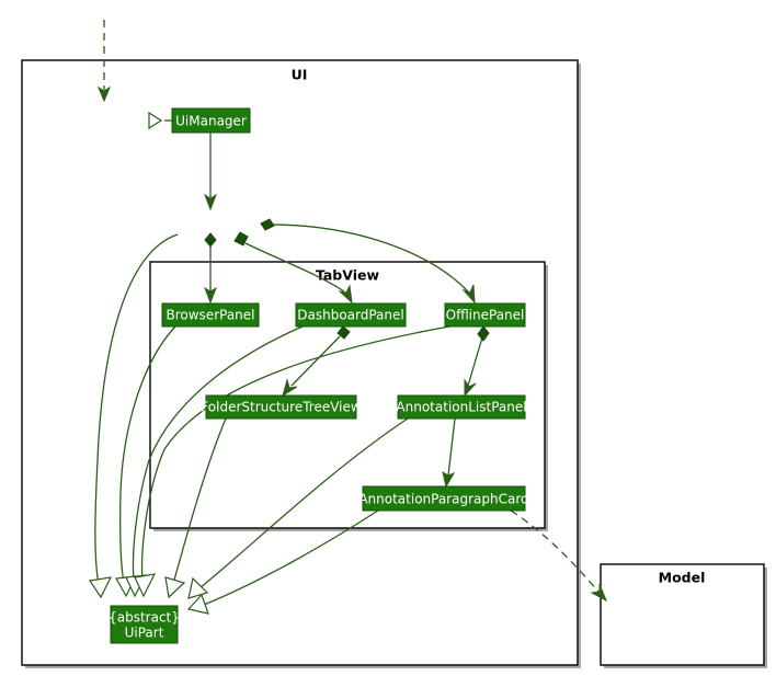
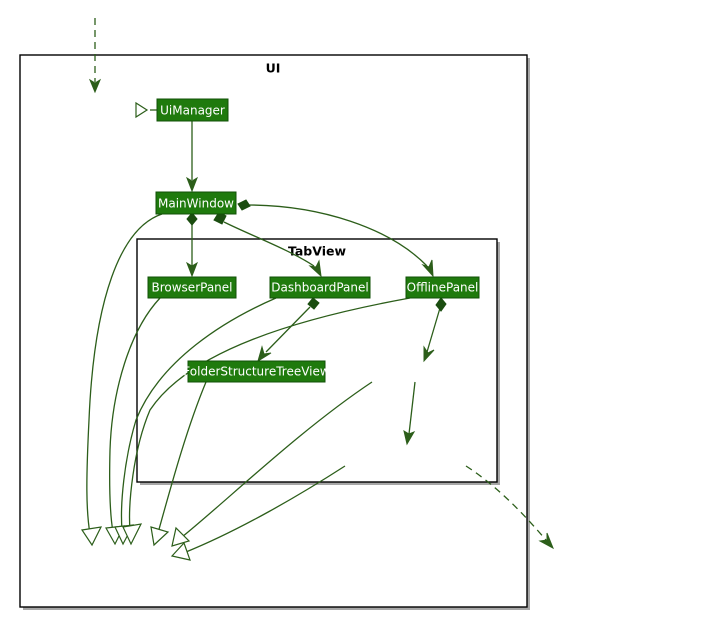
  UI
  TabView
- Model
  UiManager
+ MainWindow
  BrowserPanel
  DashboardPanel
  OfflinePanel
  FolderStructureTreeView
- AnnotationListPanel
- AnnotationParagraphCard
- {abstract}
- UiPart
